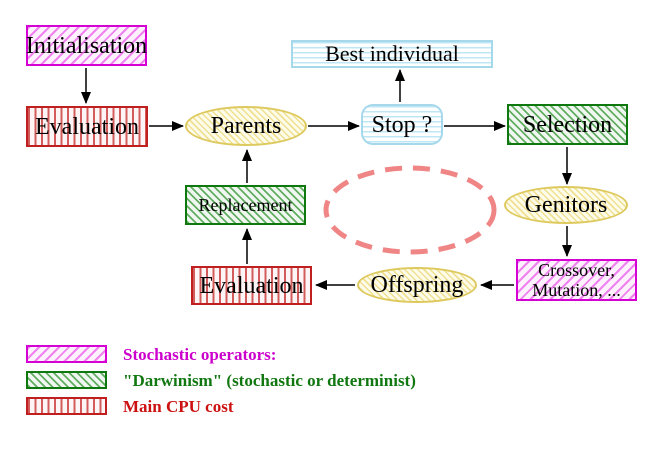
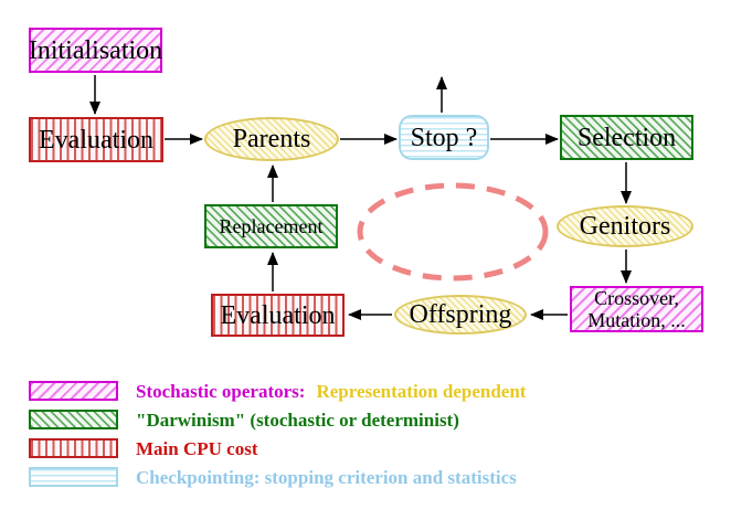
  Initialisation
  Evaluation
  Parents
- Best individual
  Stop ?
  Selection
  Replacement
  Genitors
  Evaluation
  Offspring
  Crossover,
  Mutation, ...
  Stochastic operators:
+ Representation dependent
  "Darwinism" (stochastic or determinist)
  Main CPU cost
+ Checkpointing: stopping criterion and statistics
